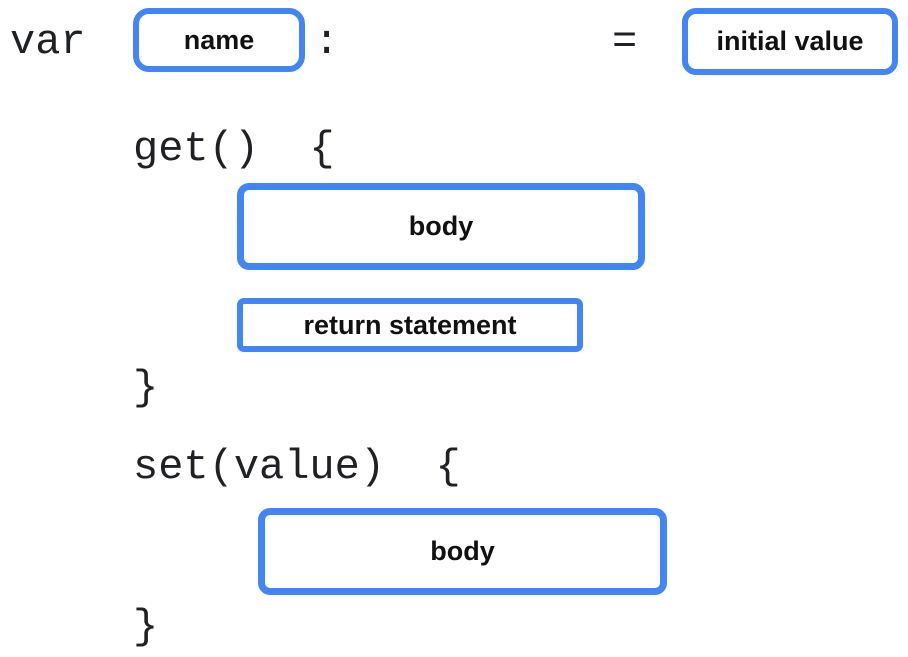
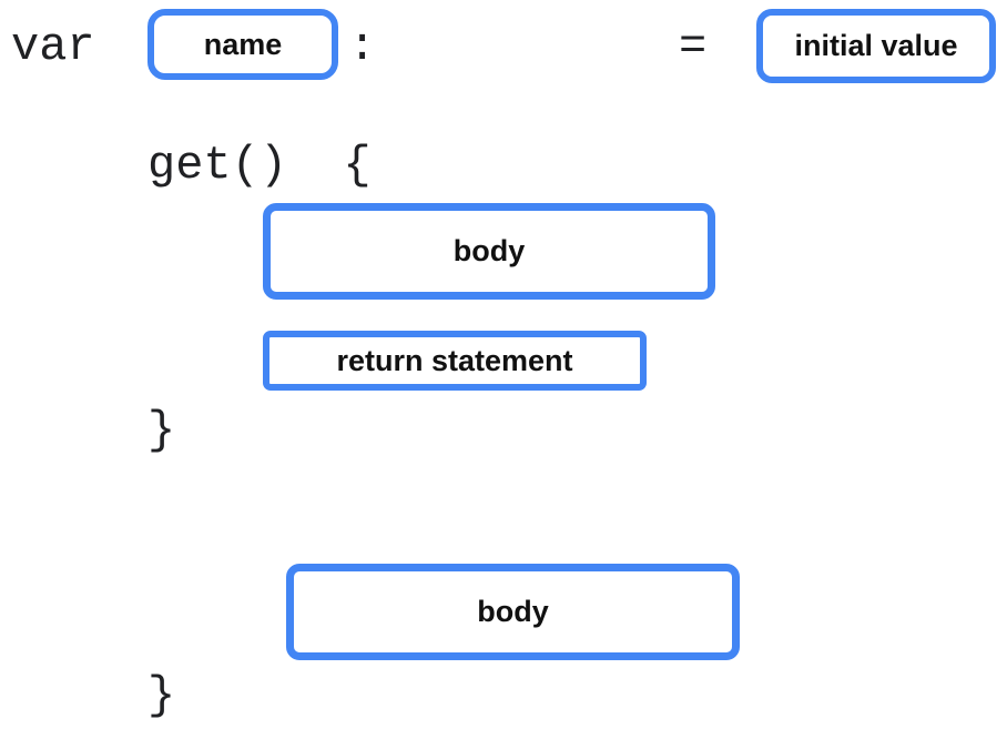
  var
  name
  :
  =
  initial value
  get() {
  body
  return statement
  }
- set(value) {
  body
  }
